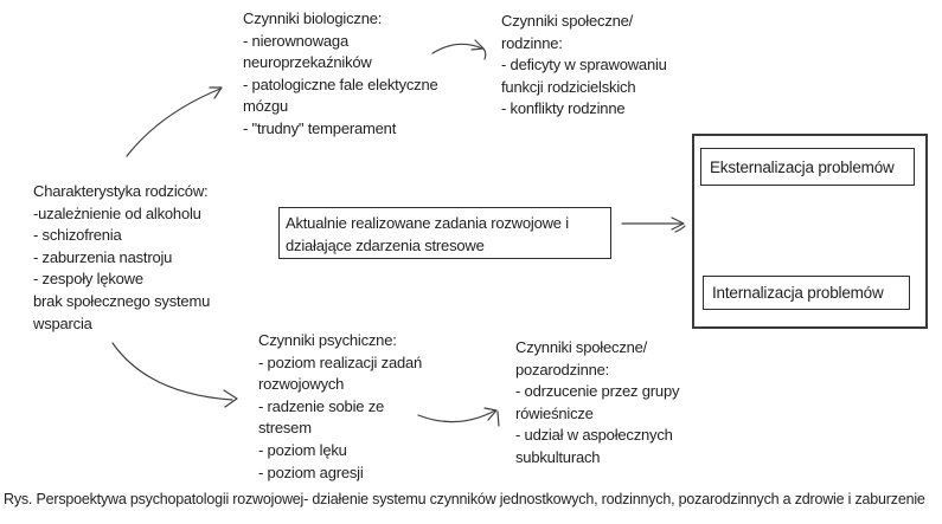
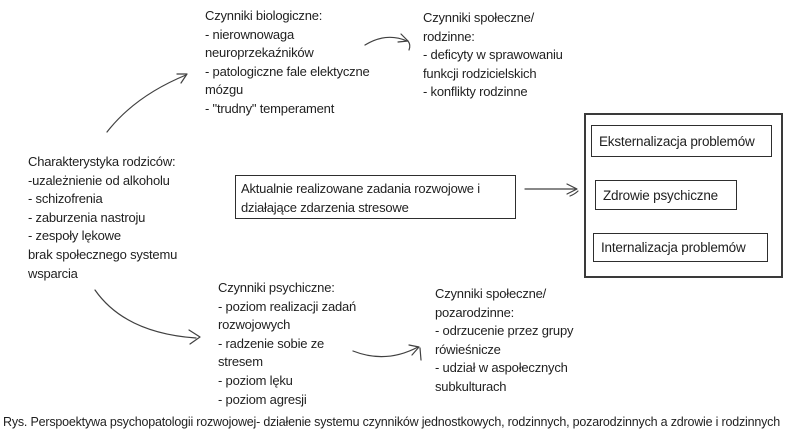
  Czynniki biologiczne:
  - nierownowaga
  neuroprzekaźników
  - patologiczne fale elektyczne
  mózgu
  - "trudny" temperament
  Czynniki społeczne/
  rodzinne:
  - deficyty w sprawowaniu
  funkcji rodzicielskich
  - konflikty rodzinne
  Charakterystyka rodziców:
  -uzależnienie od alkoholu
  - schizofrenia
  - zaburzenia nastroju
  - zespoły lękowe
  brak społecznego systemu
  wsparcia
  Czynniki psychiczne:
  - poziom realizacji zadań
  rozwojowych
  - radzenie sobie ze
  stresem
  - poziom lęku
  - poziom agresji
  Czynniki społeczne/
  pozarodzinne:
  - odrzucenie przez grupy
  rówieśnicze
  - udział w aspołecznych
  subkulturach
  Aktualnie realizowane zadania rozwojowe i
  działające zdarzenia stresowe
  Eksternalizacja problemów
+ Zdrowie psychiczne
  Internalizacja problemów
- Rys. Perspoektywa psychopatologii rozwojowej- działenie systemu czynników jednostkowych, rodzinnych, pozarodzinnych a zdrowie i zaburzenie
+ Rys. Perspoektywa psychopatologii rozwojowej- działenie systemu czynników jednostkowych, rodzinnych, pozarodzinnych a zdrowie i rodzinnych
